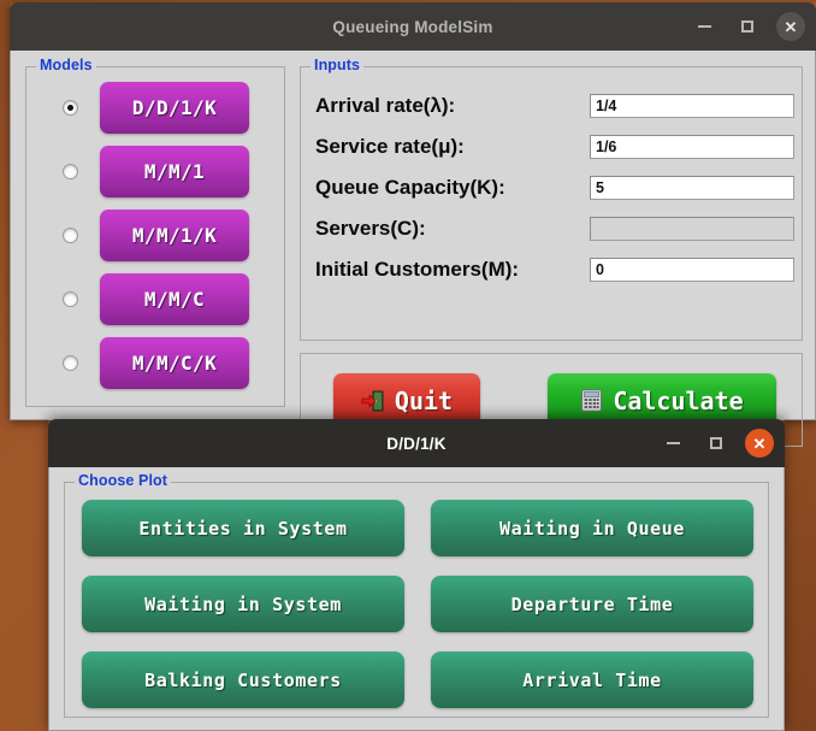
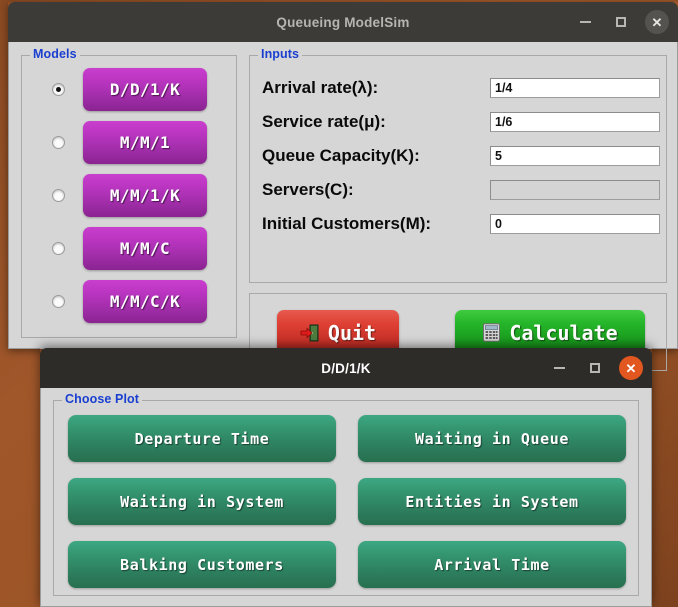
  Queueing ModelSim
  ✕
  Models
  D/D/1/K
  M/M/1
  M/M/1/K
  M/M/C
  M/M/C/K
  Inputs
  Arrival rate(λ):
  1/4
  Service rate(μ):
  1/6
  Queue Capacity(K):
  5
  Servers(C):
  Initial Customers(M):
  0
  Quit
  Calculate
  D/D/1/K
  ✕
  Choose Plot
- Entities in System
+ Departure Time
  Waiting in Queue
  Waiting in System
- Departure Time
+ Entities in System
  Balking Customers
  Arrival Time
